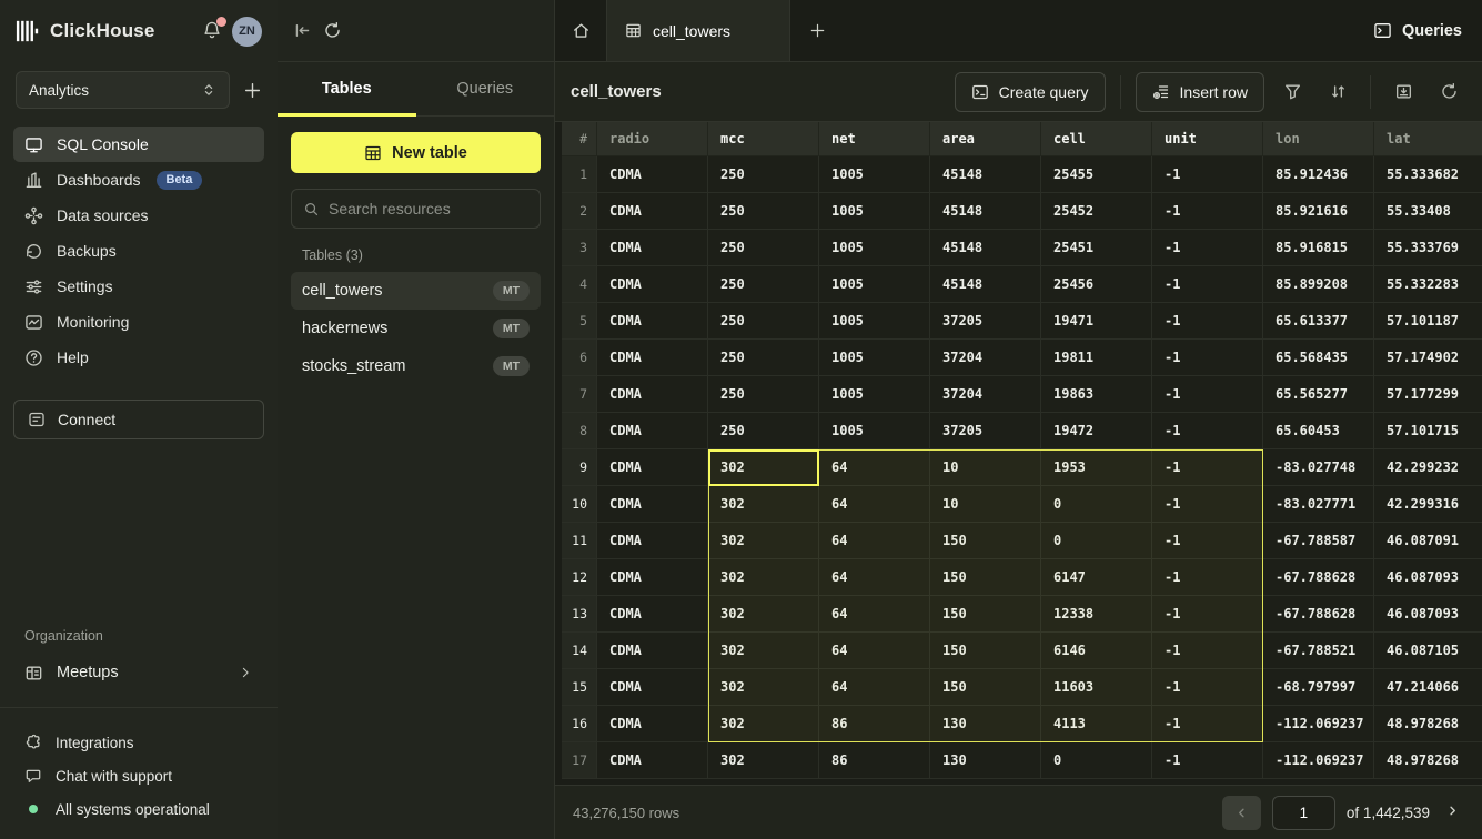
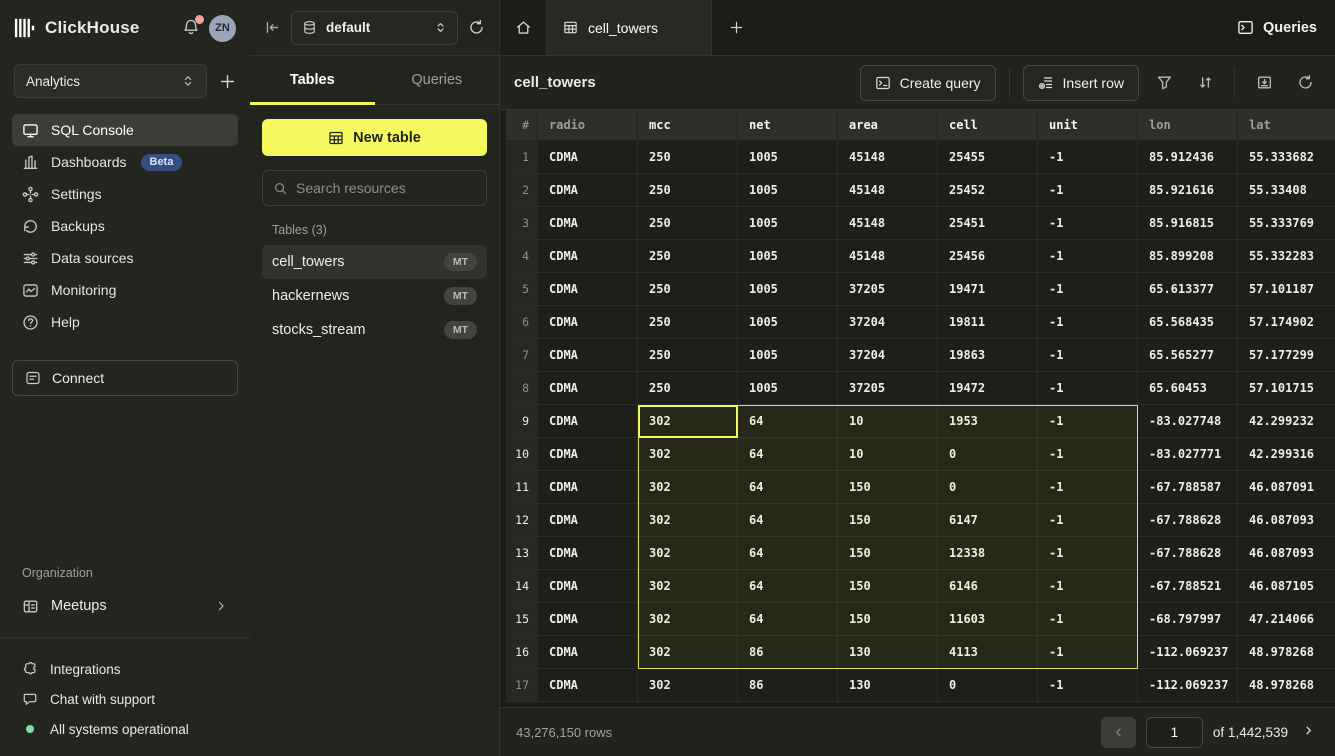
  ClickHouse
  ZN
  Analytics
  SQL Console
  Dashboards
  Beta
- Data sources
+ Settings
  Backups
- Settings
+ Data sources
  Monitoring
  Help
  Connect
  Organization
  Meetups
  Integrations
  Chat with support
  All systems operational
+ default
  Tables
  Queries
  New table
  Search resources
  Tables (3)
  cell_towers
  MT
  hackernews
  MT
  stocks_stream
  MT
  cell_towers
  Queries
  cell_towers
  Create query
  Insert row
  #
  radio
  mcc
  net
  area
  cell
  unit
  lon
  lat
  1
  CDMA
  250
  1005
  45148
  25455
  -1
  85.912436
  55.333682
  2
  CDMA
  250
  1005
  45148
  25452
  -1
  85.921616
  55.33408
  3
  CDMA
  250
  1005
  45148
  25451
  -1
  85.916815
  55.333769
  4
  CDMA
  250
  1005
  45148
  25456
  -1
  85.899208
  55.332283
  5
  CDMA
  250
  1005
  37205
  19471
  -1
  65.613377
  57.101187
  6
  CDMA
  250
  1005
  37204
  19811
  -1
  65.568435
  57.174902
  7
  CDMA
  250
  1005
  37204
  19863
  -1
  65.565277
  57.177299
  8
  CDMA
  250
  1005
  37205
  19472
  -1
  65.60453
  57.101715
  9
  CDMA
  302
  64
  10
  1953
  -1
  -83.027748
  42.299232
  10
  CDMA
  302
  64
  10
  0
  -1
  -83.027771
  42.299316
  11
  CDMA
  302
  64
  150
  0
  -1
  -67.788587
  46.087091
  12
  CDMA
  302
  64
  150
  6147
  -1
  -67.788628
  46.087093
  13
  CDMA
  302
  64
  150
  12338
  -1
  -67.788628
  46.087093
  14
  CDMA
  302
  64
  150
  6146
  -1
  -67.788521
  46.087105
  15
  CDMA
  302
  64
  150
  11603
  -1
  -68.797997
  47.214066
  16
  CDMA
  302
  86
  130
  4113
  -1
  -112.069237
  48.978268
  17
  CDMA
  302
  86
  130
  0
  -1
  -112.069237
  48.978268
  43,276,150 rows
  1
  of 1,442,539
